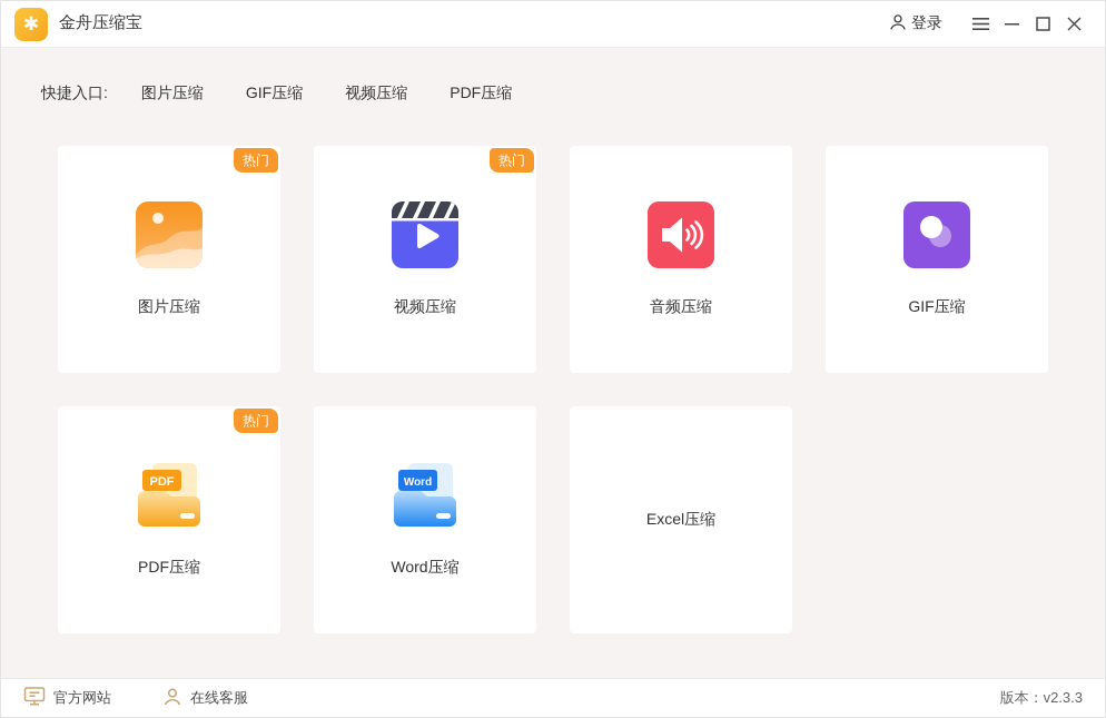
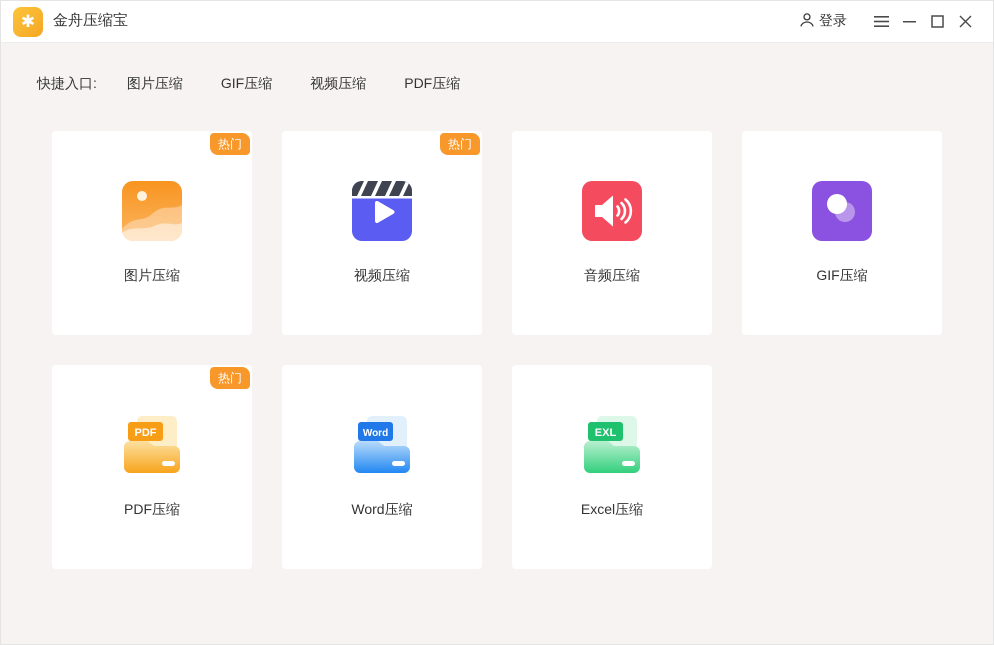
  ✱
  金舟压缩宝
  登录
  快捷入口:
  图片压缩
  GIF压缩
  视频压缩
  PDF压缩
  热门
  图片压缩
  热门
  视频压缩
  音频压缩
  GIF压缩
  热门
  PDF
  PDF压缩
  Word
  Word压缩
+ EXL
  Excel压缩
- 官方网站
- 在线客服
- 版本：v2.3.3
